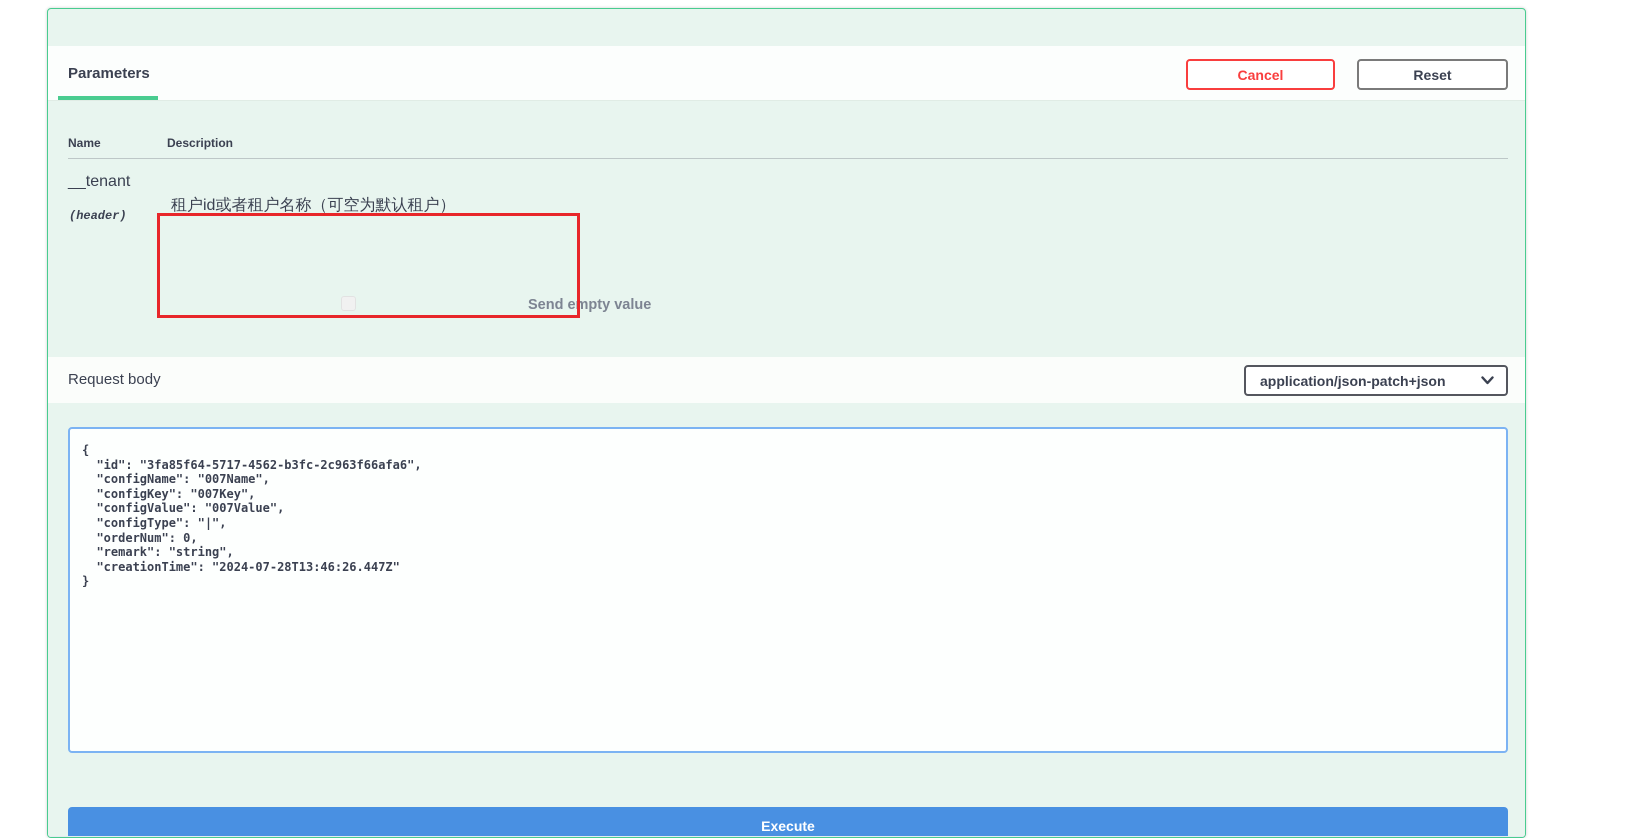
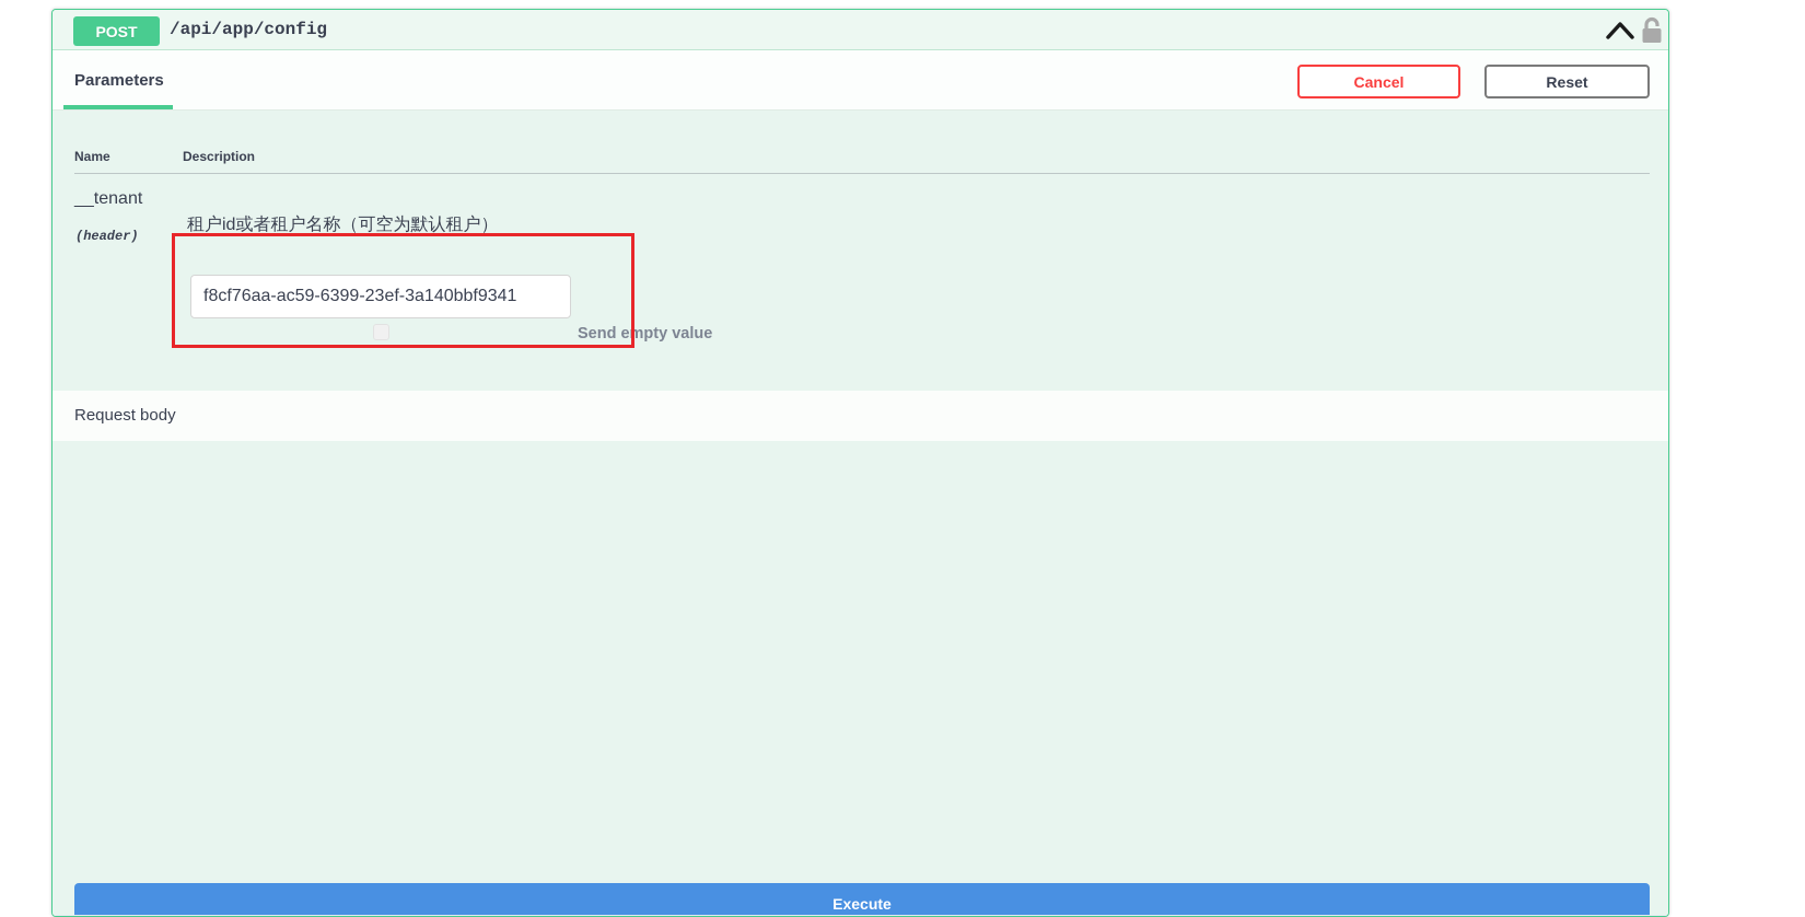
+ POST
+ /api/app/config
  Parameters
  Cancel
  Reset
  Name
  Description
  __tenant
  (header)
  租户id或者租户名称（可空为默认租户）
+ f8cf76aa-ac59-6399-23ef-3a140bbf9341
  Send empty value
  Request body
- application/json-patch+json
- {
- "id": "3fa85f64-5717-4562-b3fc-2c963f66afa6",
- "configName": "007Name",
- "configKey": "007Key",
- "configValue": "007Value",
- "configType": "|",
- "orderNum": 0,
- "remark": "string",
- "creationTime": "2024-07-28T13:46:26.447Z"
- }
  Execute
